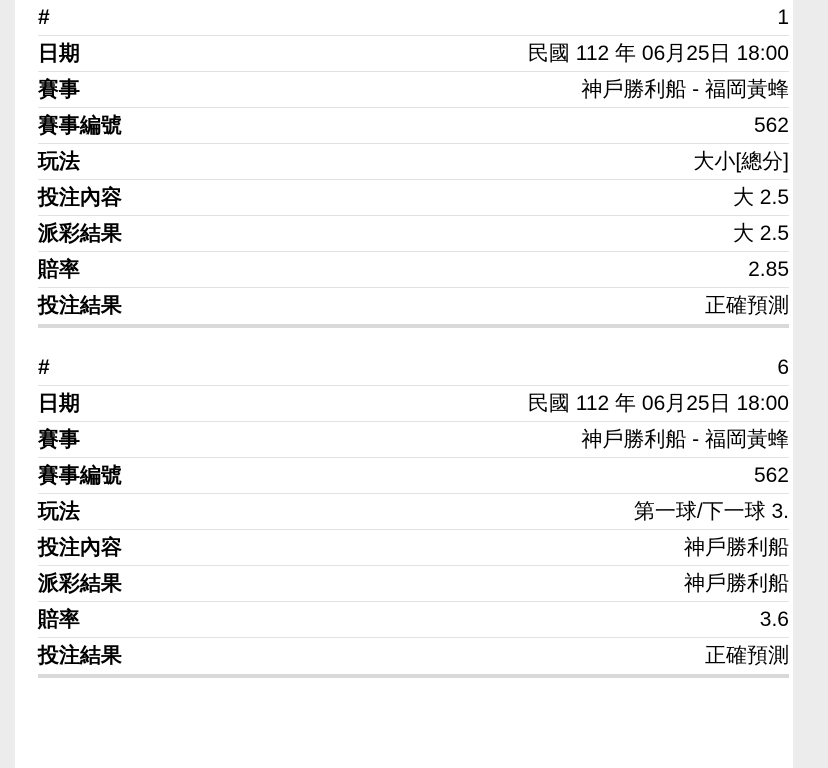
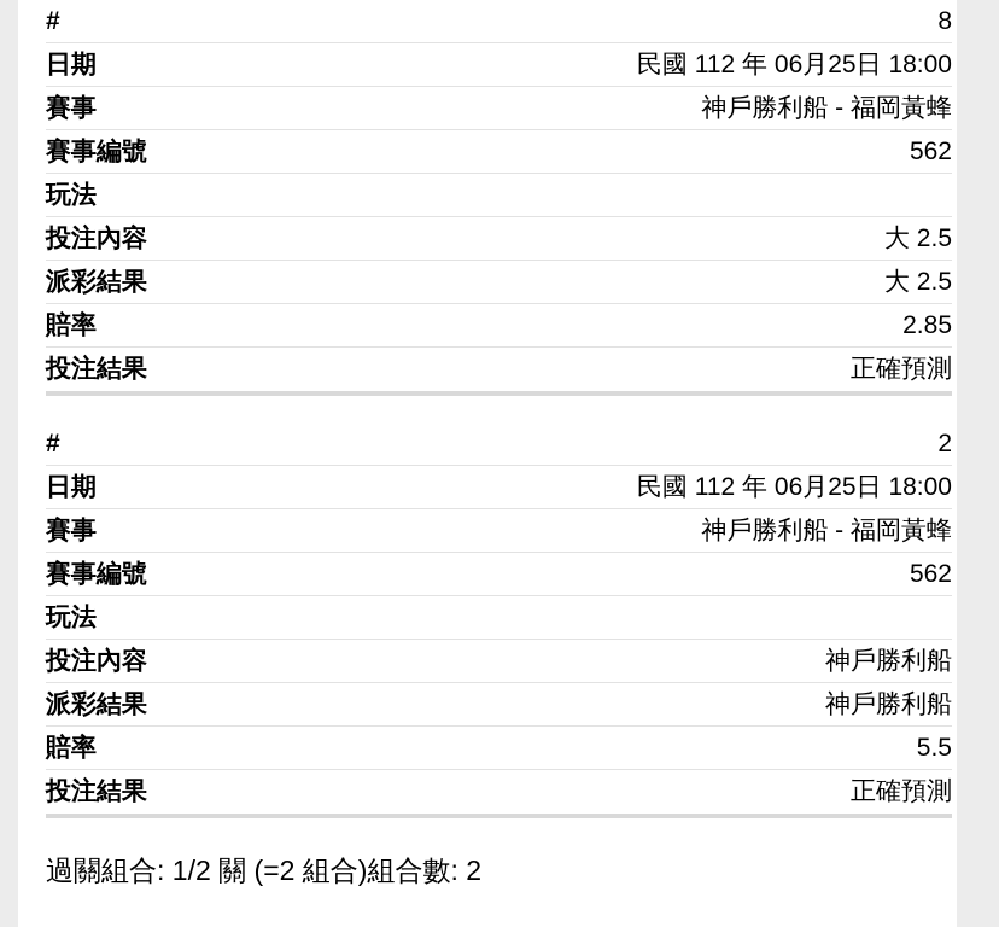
  #
- 1
+ 8
  日期
  民國 112 年 06月25日 18:00
  賽事
  神戶勝利船 - 福岡黃蜂
  賽事編號
  562
  玩法
- 大小[總分]
  投注內容
  大 2.5
  派彩結果
  大 2.5
  賠率
  2.85
  投注結果
  正確預測
  #
- 6
+ 2
  日期
  民國 112 年 06月25日 18:00
  賽事
  神戶勝利船 - 福岡黃蜂
  賽事編號
  562
  玩法
- 第一球/下一球 3.
  投注內容
  神戶勝利船
  派彩結果
  神戶勝利船
  賠率
- 3.6
+ 5.5
  投注結果
  正確預測
+ 過關組合: 1/2 關 (=2 組合)組合數: 2
